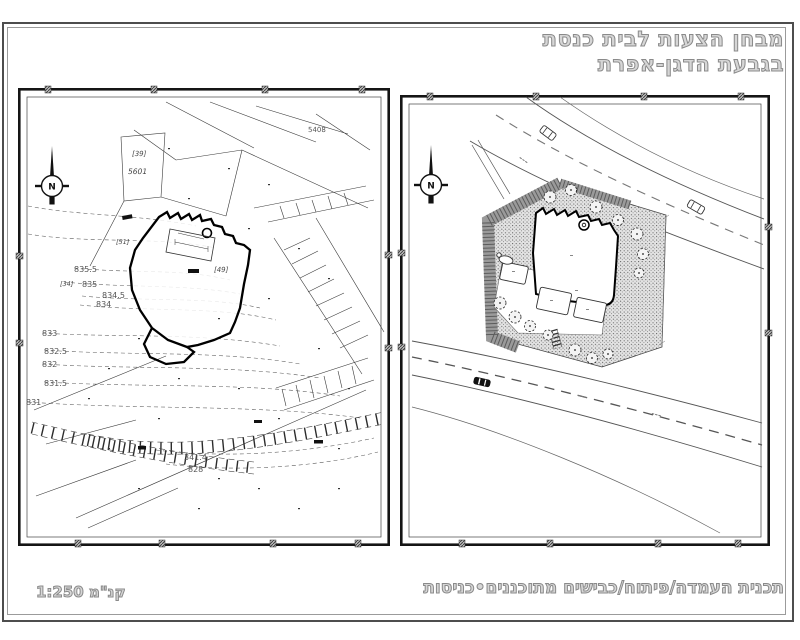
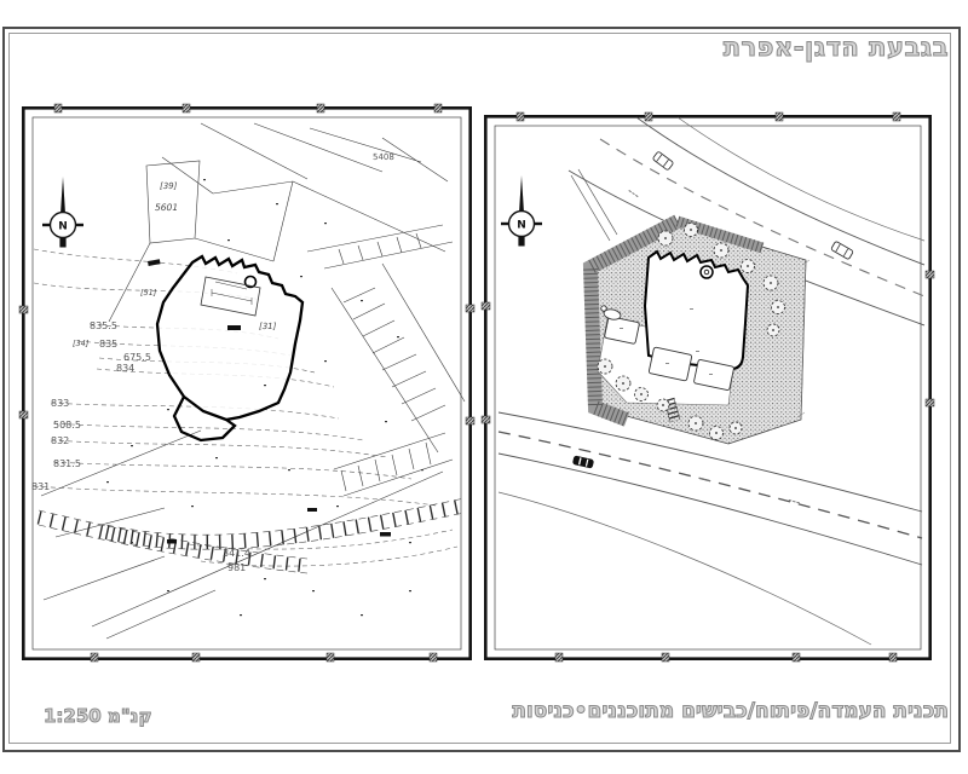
- מבחן הצעות לבית כנסת
  בגבעת הדגן-אפרת
  N
  [39]
  5601
  5408
  [51]
- [49]
+ [31]
  [34]
  835.5
  835
- 834.5
+ 675.5
  834
  833
- 832.5
+ 508.5
  832
  831.5
  831
  341.4
- 828
+ 981
  N
  תכנית העמדה/פיתוח/כבישים מתוכננים•כניסות
  קנ"מ 1:250
